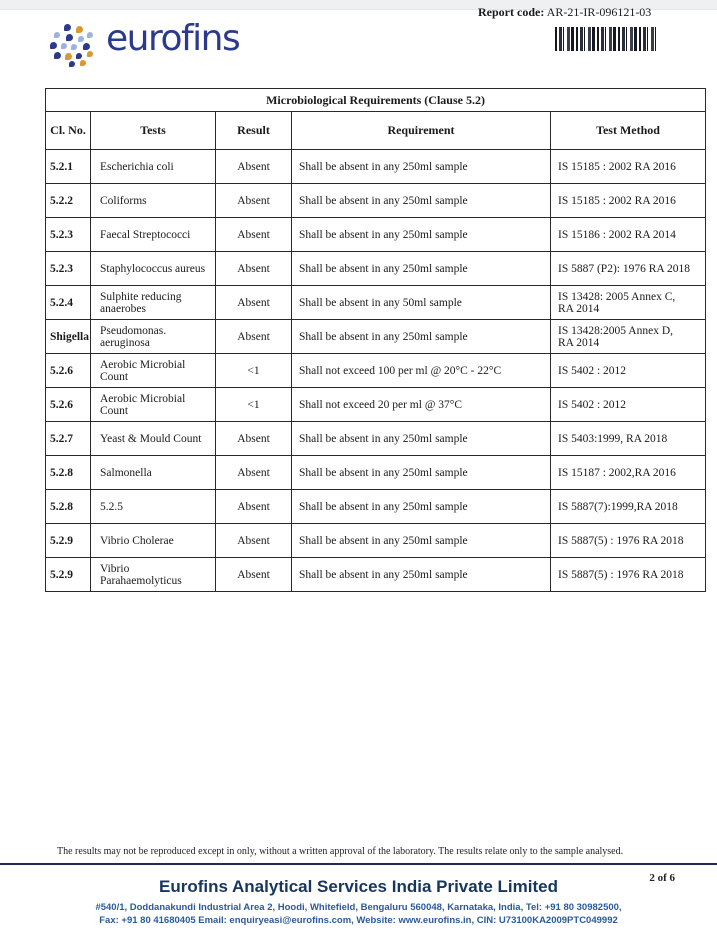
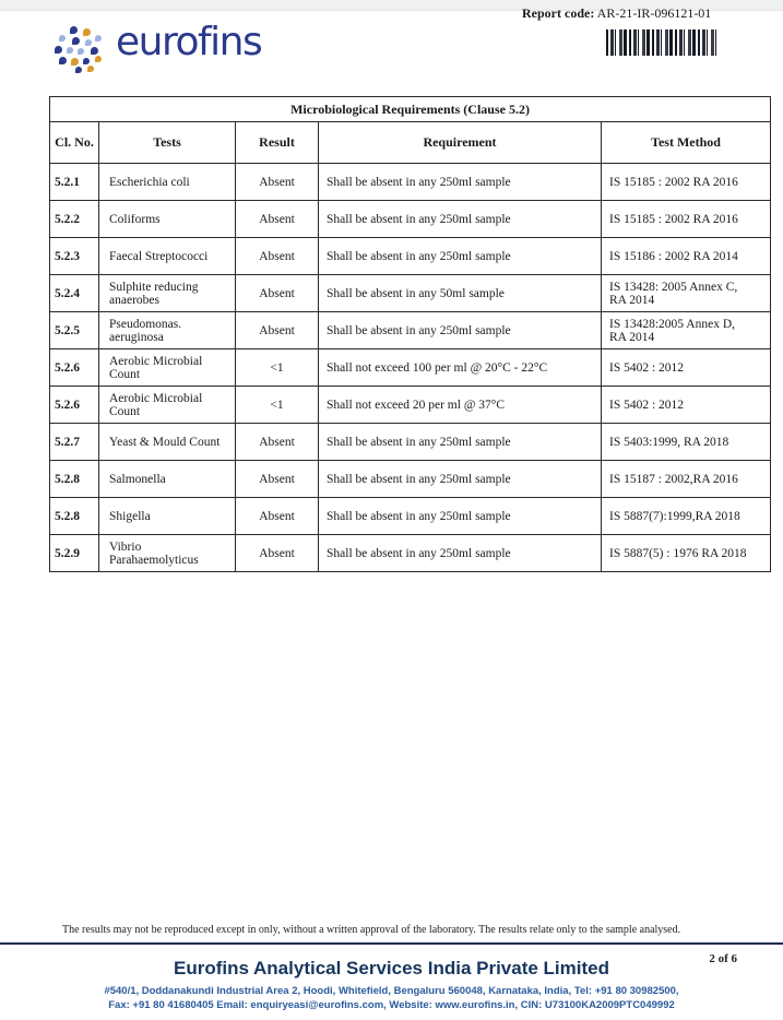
  eurofins
- Report code: AR-21-IR-096121-03
+ Report code: AR-21-IR-096121-01
  Microbiological Requirements (Clause 5.2)
  Cl. No.	Tests	Result	Requirement	Test Method
  5.2.1	Escherichia coli	Absent	Shall be absent in any 250ml sample	IS 15185 : 2002 RA 2016
  5.2.2	Coliforms	Absent	Shall be absent in any 250ml sample	IS 15185 : 2002 RA 2016
  5.2.3	Faecal Streptococci	Absent	Shall be absent in any 250ml sample	IS 15186 : 2002 RA 2014
- 5.2.3	Staphylococcus aureus	Absent	Shall be absent in any 250ml sample	IS 5887 (P2): 1976 RA 2018
  5.2.4	Sulphite reducing anaerobes	Absent	Shall be absent in any 50ml sample	IS 13428: 2005 Annex C, RA 2014
- Shigella	Pseudomonas. aeruginosa	Absent	Shall be absent in any 250ml sample	IS 13428:2005 Annex D, RA 2014
+ 5.2.5	Pseudomonas. aeruginosa	Absent	Shall be absent in any 250ml sample	IS 13428:2005 Annex D, RA 2014
  5.2.6	Aerobic Microbial Count	<1	Shall not exceed 100 per ml @ 20°C - 22°C	IS 5402 : 2012
  5.2.6	Aerobic Microbial Count	<1	Shall not exceed 20 per ml @ 37°C	IS 5402 : 2012
  5.2.7	Yeast & Mould Count	Absent	Shall be absent in any 250ml sample	IS 5403:1999, RA 2018
  5.2.8	Salmonella	Absent	Shall be absent in any 250ml sample	IS 15187 : 2002,RA 2016
- 5.2.8	5.2.5	Absent	Shall be absent in any 250ml sample	IS 5887(7):1999,RA 2018
+ 5.2.8	Shigella	Absent	Shall be absent in any 250ml sample	IS 5887(7):1999,RA 2018
- 5.2.9	Vibrio Cholerae	Absent	Shall be absent in any 250ml sample	IS 5887(5) : 1976 RA 2018
  5.2.9	Vibrio Parahaemolyticus	Absent	Shall be absent in any 250ml sample	IS 5887(5) : 1976 RA 2018
  The results may not be reproduced except in only, without a written approval of the laboratory. The results relate only to the sample analysed.
  2 of 6
  Eurofins Analytical Services India Private Limited
  #540/1, Doddanakundi Industrial Area 2, Hoodi, Whitefield, Bengaluru 560048, Karnataka, India, Tel: +91 80 30982500,
  Fax: +91 80 41680405 Email: enquiryeasi@eurofins.com, Website: www.eurofins.in, CIN: U73100KA2009PTC049992
